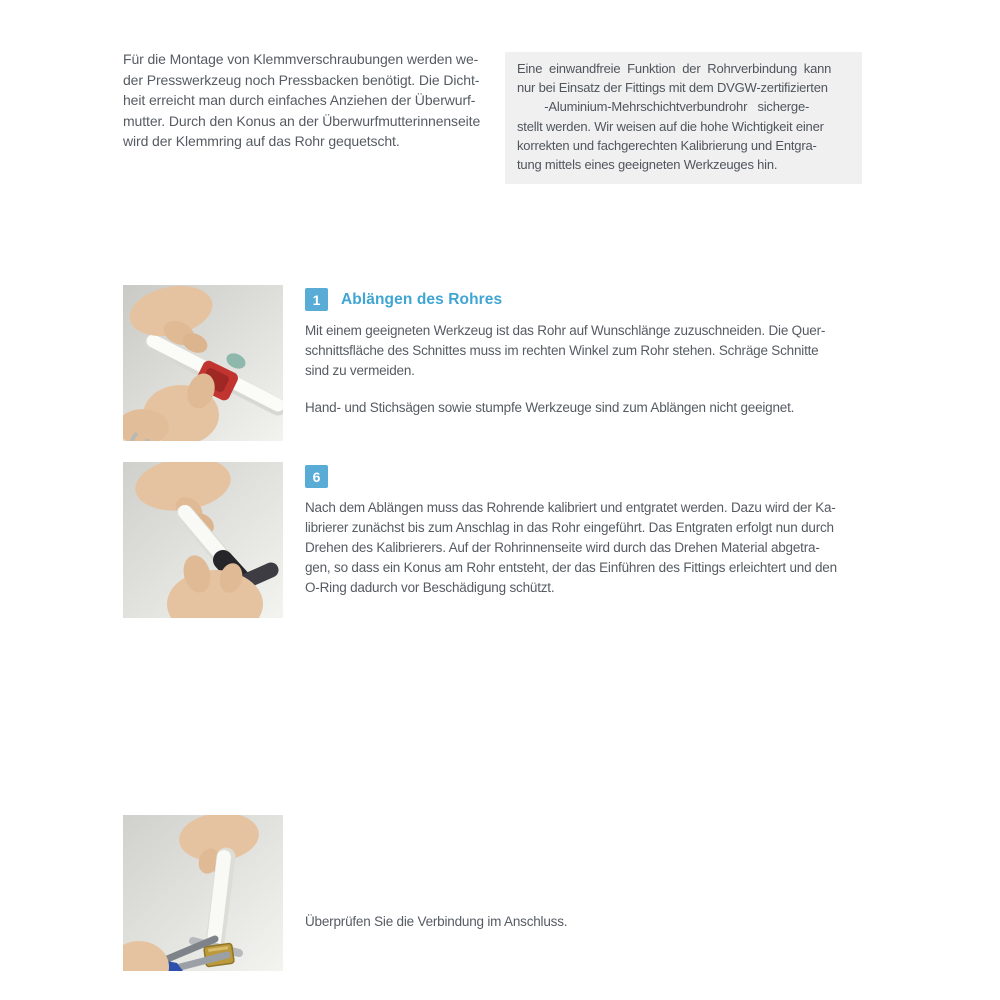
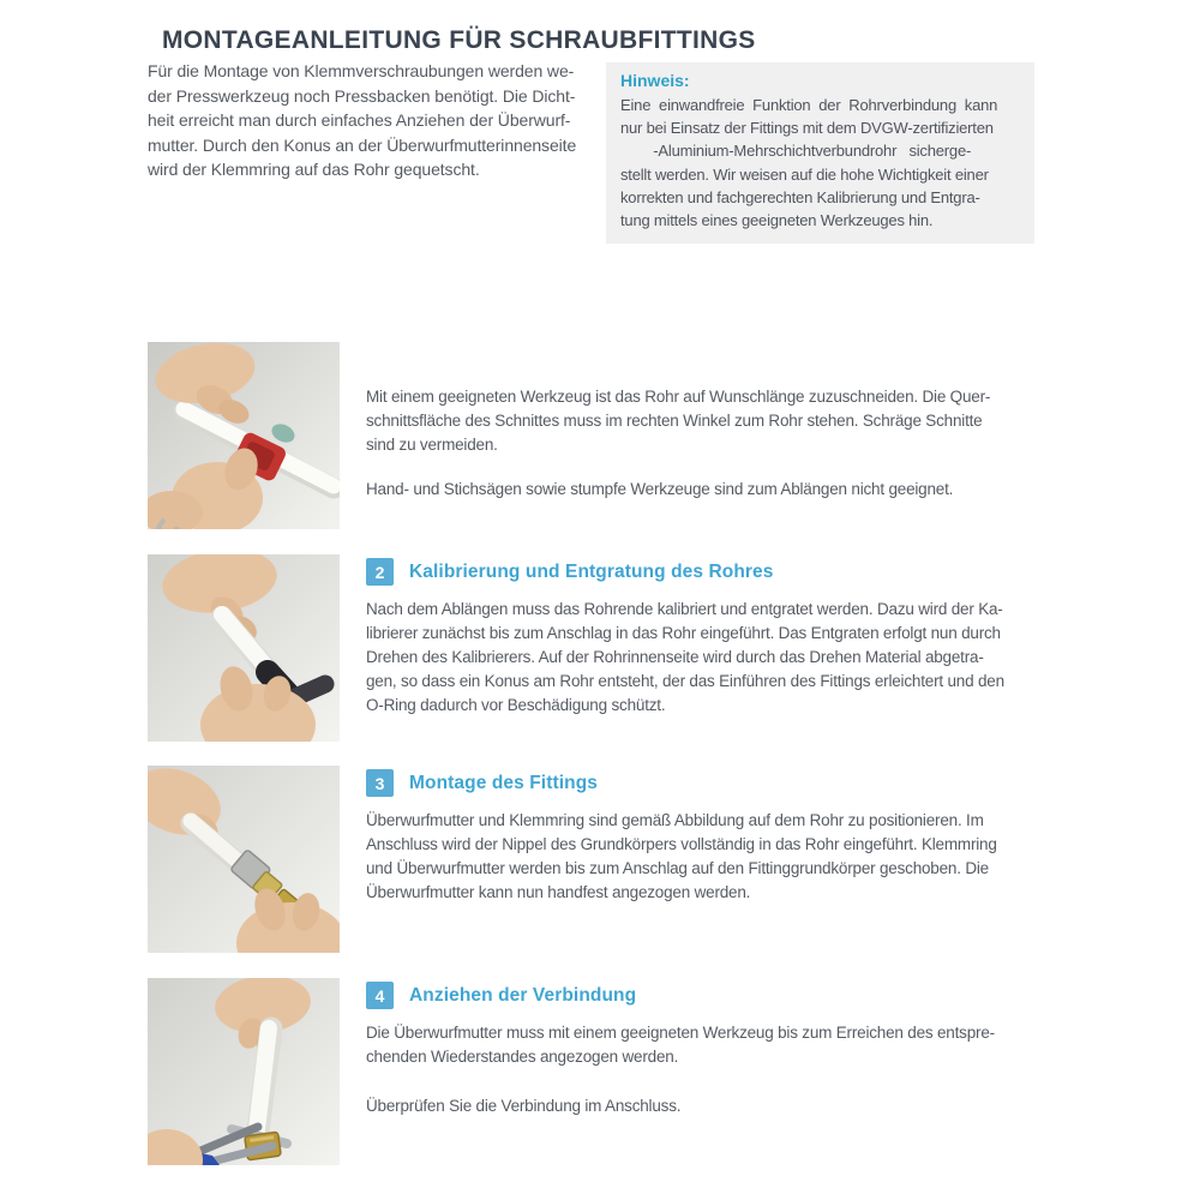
+ MONTAGEANLEITUNG FÜR SCHRAUBFITTINGS
  Für die Montage von Klemmverschraubungen werden we-
  der Presswerkzeug noch Pressbacken benötigt. Die Dicht-
  heit erreicht man durch einfaches Anziehen der Überwurf-
  mutter. Durch den Konus an der Überwurfmutterinnenseite
  wird der Klemmring auf das Rohr gequetscht.
+ Hinweis:
  Eine einwandfreie Funktion der Rohrverbindung kann
  nur bei Einsatz der Fittings mit dem DVGW-zertifizierten
  -Aluminium-Mehrschichtverbundrohr sicherge-
  stellt werden. Wir weisen auf die hohe Wichtigkeit einer
  korrekten und fachgerechten Kalibrierung und Entgra-
  tung mittels eines geeigneten Werkzeuges hin.
- 1
- Ablängen des Rohres
  Mit einem geeigneten Werkzeug ist das Rohr auf Wunschlänge zuzuschneiden. Die Quer-
  schnittsfläche des Schnittes muss im rechten Winkel zum Rohr stehen. Schräge Schnitte
  sind zu vermeiden.
  Hand- und Stichsägen sowie stumpfe Werkzeuge sind zum Ablängen nicht geeignet.
- 6
+ 2
+ Kalibrierung und Entgratung des Rohres
  Nach dem Ablängen muss das Rohrende kalibriert und entgratet werden. Dazu wird der Ka-
  librierer zunächst bis zum Anschlag in das Rohr eingeführt. Das Entgraten erfolgt nun durch
  Drehen des Kalibrierers. Auf der Rohrinnenseite wird durch das Drehen Material abgetra-
  gen, so dass ein Konus am Rohr entsteht, der das Einführen des Fittings erleichtert und den
  O-Ring dadurch vor Beschädigung schützt.
+ 3
+ Montage des Fittings
+ Überwurfmutter und Klemmring sind gemäß Abbildung auf dem Rohr zu positionieren. Im
+ Anschluss wird der Nippel des Grundkörpers vollständig in das Rohr eingeführt. Klemmring
+ und Überwurfmutter werden bis zum Anschlag auf den Fittinggrundkörper geschoben. Die
+ Überwurfmutter kann nun handfest angezogen werden.
+ 4
+ Anziehen der Verbindung
+ Die Überwurfmutter muss mit einem geeigneten Werkzeug bis zum Erreichen des entspre-
+ chenden Wiederstandes angezogen werden.
  Überprüfen Sie die Verbindung im Anschluss.
